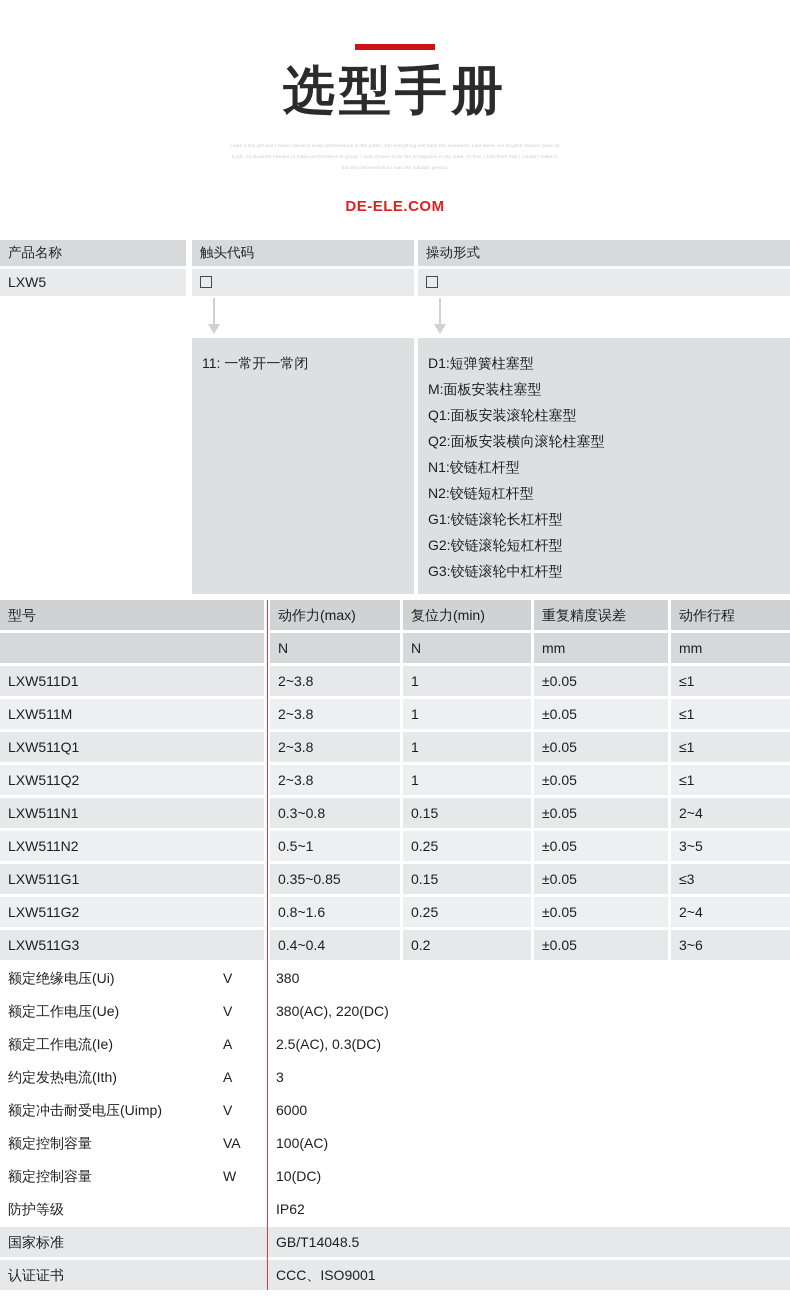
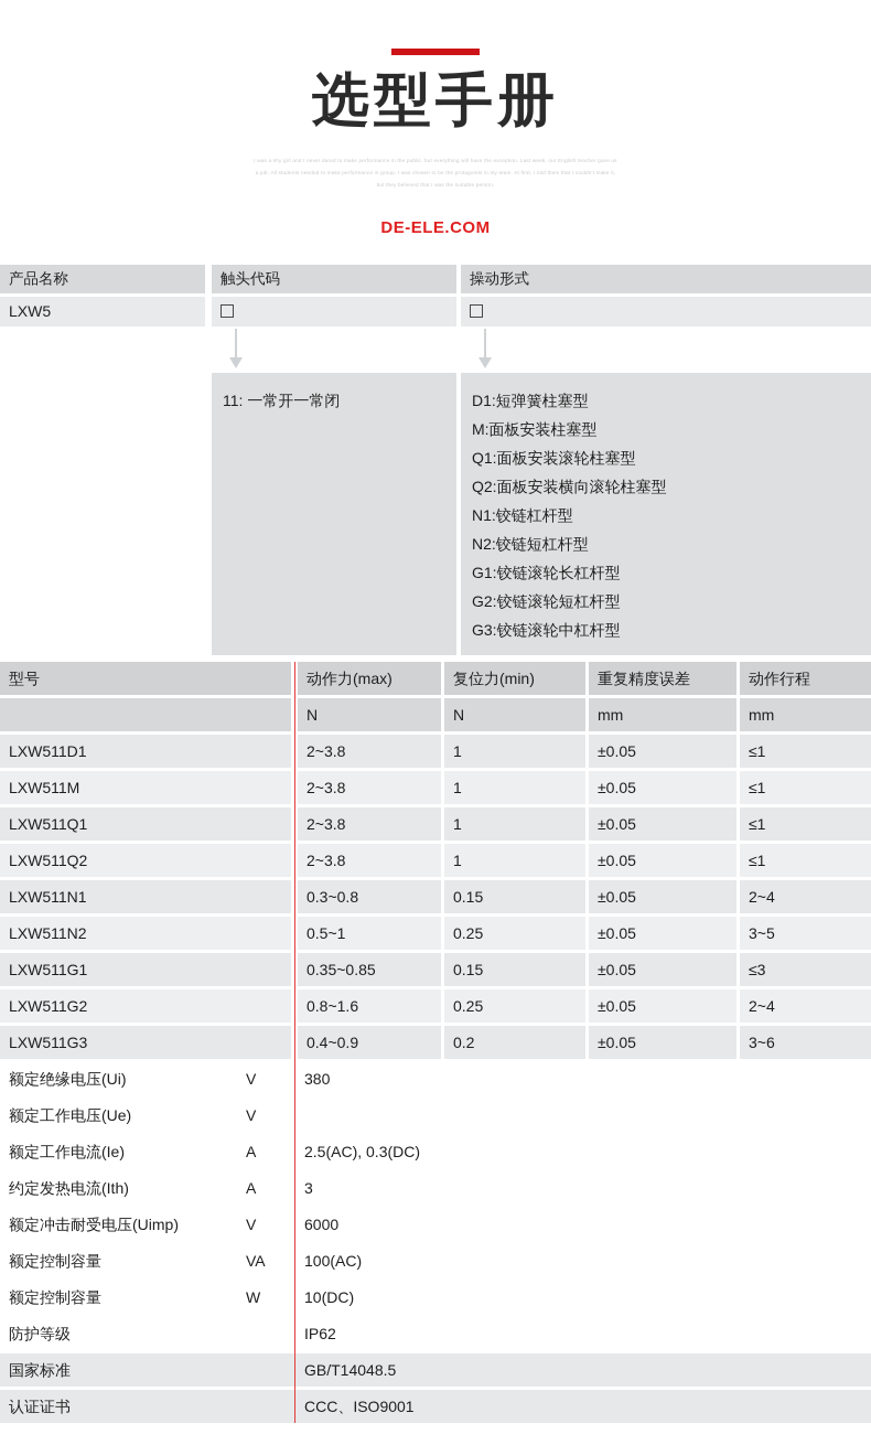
  选型手册
  DE-ELE.COM
  产品名称
  LXW5
  触头代码
  11: 一常开一常闭
  操动形式
  D1:短弹簧柱塞型
  M:面板安装柱塞型
  Q1:面板安装滚轮柱塞型
  Q2:面板安装横向滚轮柱塞型
  N1:铰链杠杆型
  N2:铰链短杠杆型
  G1:铰链滚轮长杠杆型
  G2:铰链滚轮短杠杆型
  G3:铰链滚轮中杠杆型
  型号
  动作力(max)
  复位力(min)
  重复精度误差
  动作行程
  N
  N
  mm
  mm
  LXW511D1
  2~3.8
  1
  ±0.05
  ≤1
  LXW511M
  2~3.8
  1
  ±0.05
  ≤1
  LXW511Q1
  2~3.8
  1
  ±0.05
  ≤1
  LXW511Q2
  2~3.8
  1
  ±0.05
  ≤1
  LXW511N1
  0.3~0.8
  0.15
  ±0.05
  2~4
  LXW511N2
  0.5~1
  0.25
  ±0.05
  3~5
  LXW511G1
  0.35~0.85
  0.15
  ±0.05
  ≤3
  LXW511G2
  0.8~1.6
  0.25
  ±0.05
  2~4
  LXW511G3
- 0.4~0.4
+ 0.4~0.9
  0.2
  ±0.05
  3~6
  额定绝缘电压(Ui)
  V
  380
  额定工作电压(Ue)
  V
- 380(AC), 220(DC)
  额定工作电流(Ie)
  A
  2.5(AC), 0.3(DC)
  约定发热电流(Ith)
  A
  3
  额定冲击耐受电压(Uimp)
  V
  6000
  额定控制容量
  VA
  100(AC)
  额定控制容量
  W
  10(DC)
  防护等级
  IP62
  国家标准
  GB/T14048.5
  认证证书
  CCC、ISO9001
